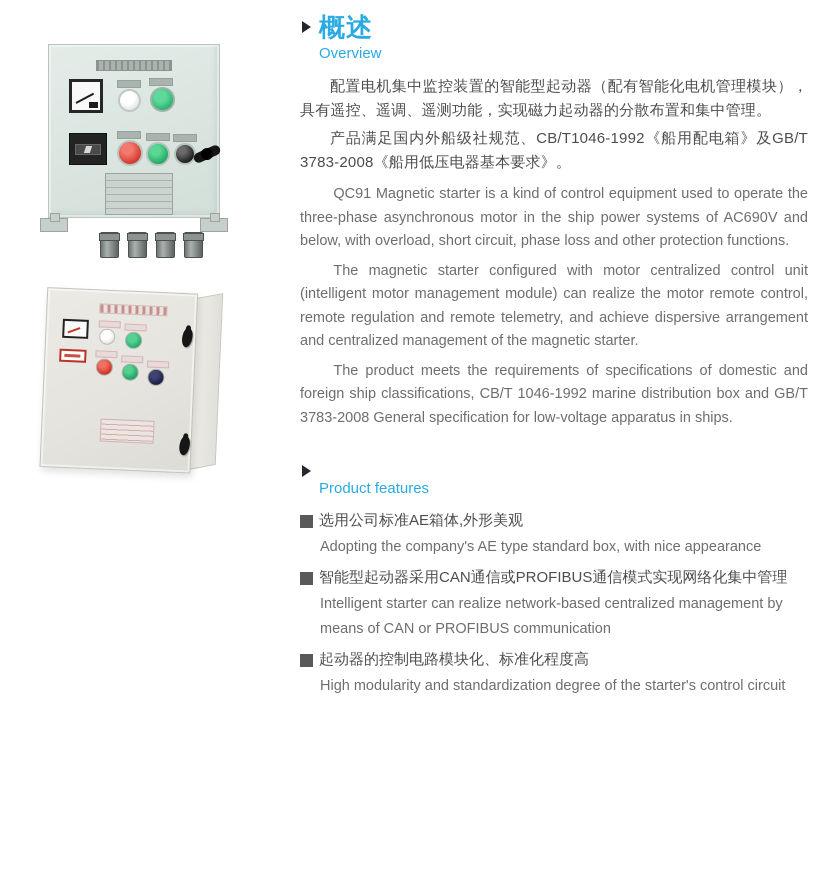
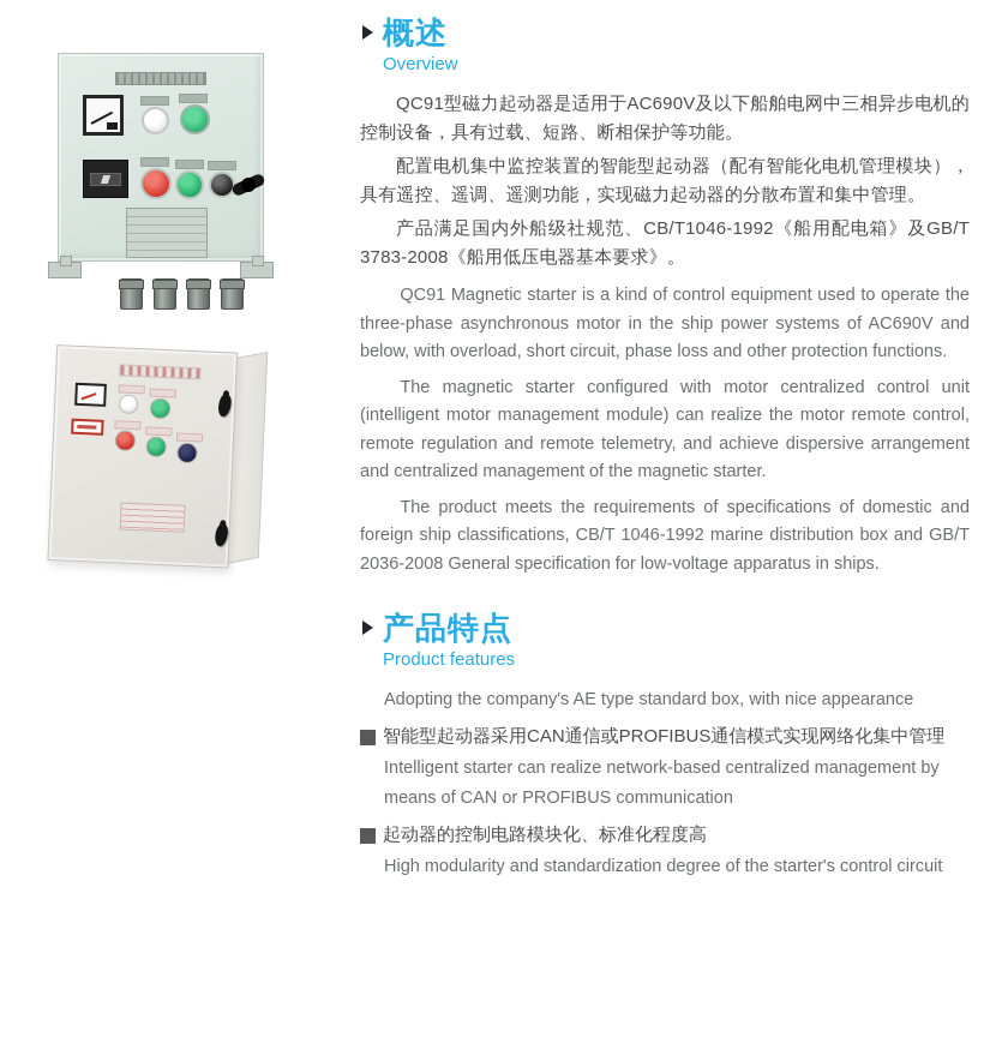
  概述
  Overview
+ QC91型磁力起动器是适用于AC690V及以下船舶电网中三相异步电机的控制设备，具有过载、短路、断相保护等功能。
  配置电机集中监控装置的智能型起动器（配有智能化电机管理模块），具有遥控、遥调、遥测功能，实现磁力起动器的分散布置和集中管理。
  产品满足国内外船级社规范、CB/T1046-1992《船用配电箱》及GB/T 3783-2008《船用低压电器基本要求》。
  QC91 Magnetic starter is a kind of control equipment used to operate the three-phase asynchronous motor in the ship power systems of AC690V and below, with overload, short circuit, phase loss and other protection functions.
  The magnetic starter configured with motor centralized control unit (intelligent motor management module) can realize the motor remote control, remote regulation and remote telemetry, and achieve dispersive arrangement and centralized management of the magnetic starter.
- The product meets the requirements of specifications of domestic and foreign ship classifications, CB/T 1046-1992 marine distribution box and GB/T 3783-2008 General specification for low-voltage apparatus in ships.
+ The product meets the requirements of specifications of domestic and foreign ship classifications, CB/T 1046-1992 marine distribution box and GB/T 2036-2008 General specification for low-voltage apparatus in ships.
+ 产品特点
  Product features
- 选用公司标准AE箱体,外形美观
  Adopting the company's AE type standard box, with nice appearance
  智能型起动器采用CAN通信或PROFIBUS通信模式实现网络化集中管理
  Intelligent starter can realize network-based centralized management by means of CAN or PROFIBUS communication
  起动器的控制电路模块化、标准化程度高
  High modularity and standardization degree of the starter's control circuit
